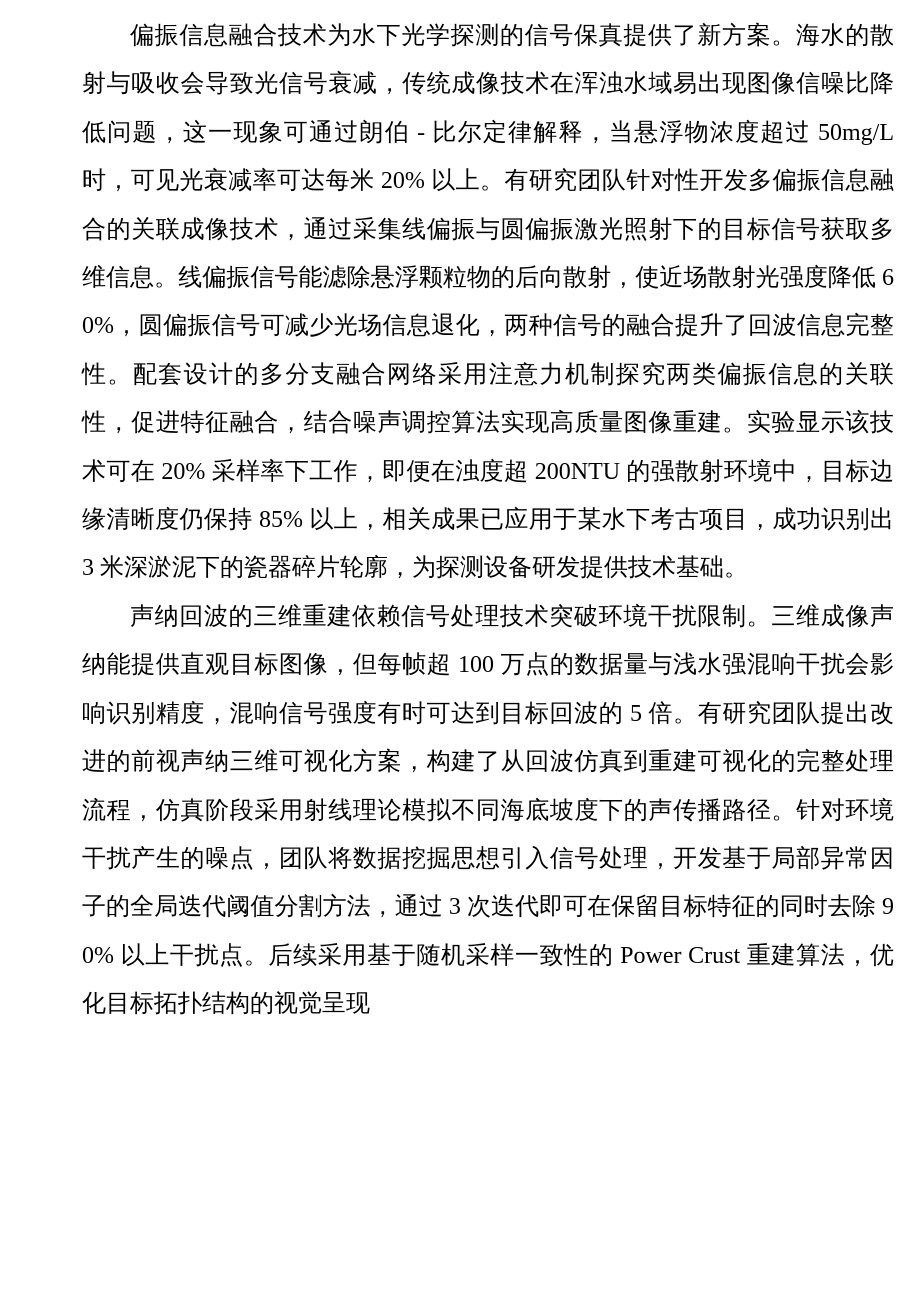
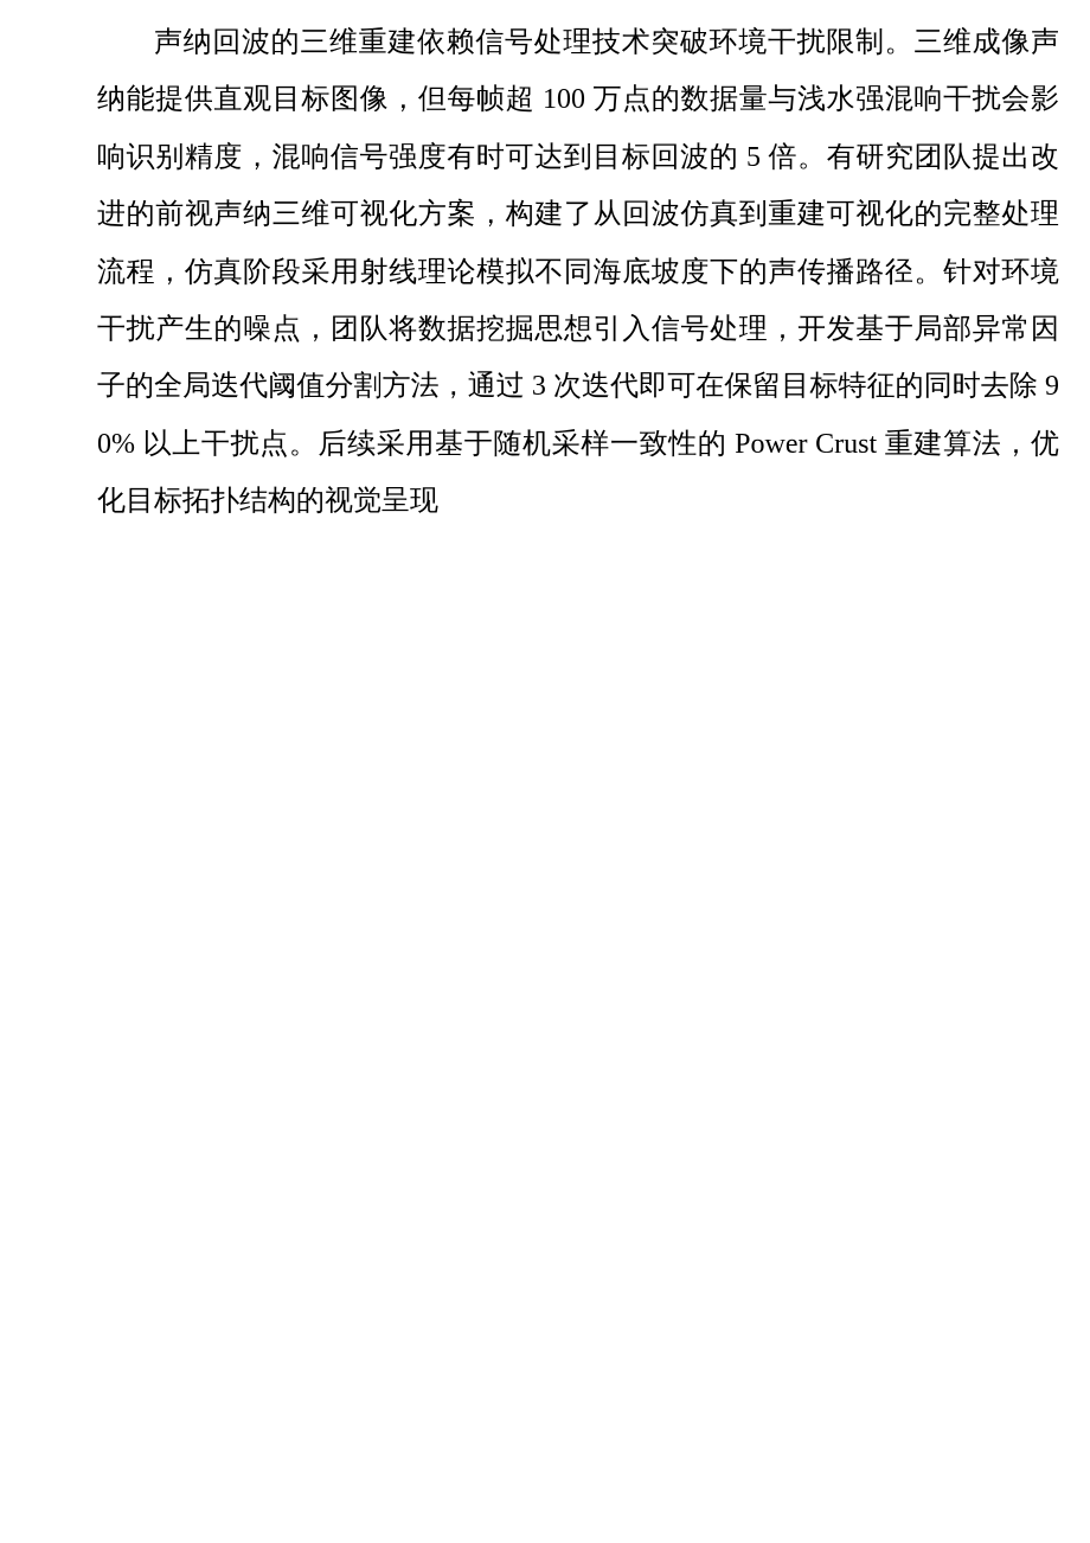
- 偏振信息融合技术为水下光学探测的信号保真提供了新方案。海水的散射与吸收会导致光信号衰减，传统成像技术在浑浊水域易出现图像信噪比降低问题，这一现象可通过朗伯 - 比尔定律解释，当悬浮物浓度超过 50mg/L 时，可见光衰减率可达每米 20% 以上。有研究团队针对性开发多偏振信息融合的关联成像技术，通过采集线偏振与圆偏振激光照射下的目标信号获取多维信息。线偏振信号能滤除悬浮颗粒物的后向散射，使近场散射光强度降低 60%，圆偏振信号可减少光场信息退化，两种信号的融合提升了回波信息完整性。配套设计的多分支融合网络采用注意力机制探究两类偏振信息的关联性，促进特征融合，结合噪声调控算法实现高质量图像重建。实验显示该技术可在 20% 采样率下工作，即便在浊度超 200NTU 的强散射环境中，目标边缘清晰度仍保持 85% 以上，相关成果已应用于某水下考古项目，成功识别出 3 米深淤泥下的瓷器碎片轮廓，为探测设备研发提供技术基础。
  声纳回波的三维重建依赖信号处理技术突破环境干扰限制。三维成像声纳能提供直观目标图像，但每帧超 100 万点的数据量与浅水强混响干扰会影响识别精度，混响信号强度有时可达到目标回波的 5 倍。有研究团队提出改进的前视声纳三维可视化方案，构建了从回波仿真到重建可视化的完整处理流程，仿真阶段采用射线理论模拟不同海底坡度下的声传播路径。针对环境干扰产生的噪点，团队将数据挖掘思想引入信号处理，开发基于局部异常因子的全局迭代阈值分割方法，通过 3 次迭代即可在保留目标特征的同时去除 90% 以上干扰点。后续采用基于随机采样一致性的 Power Crust 重建算法，优化目标拓扑结构的视觉呈现
